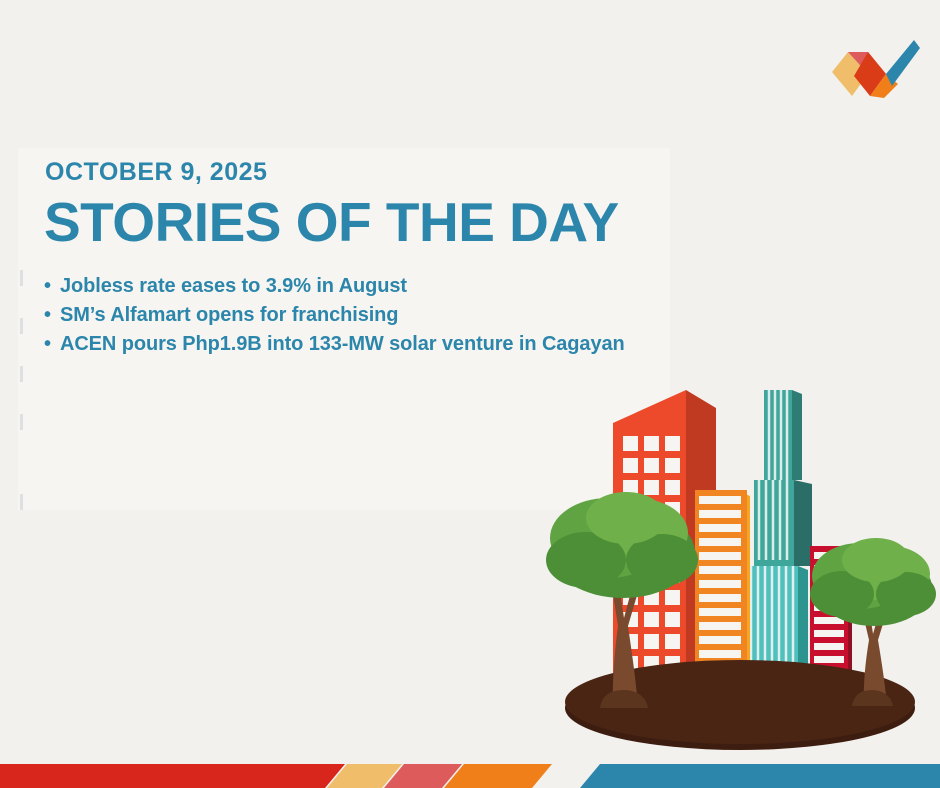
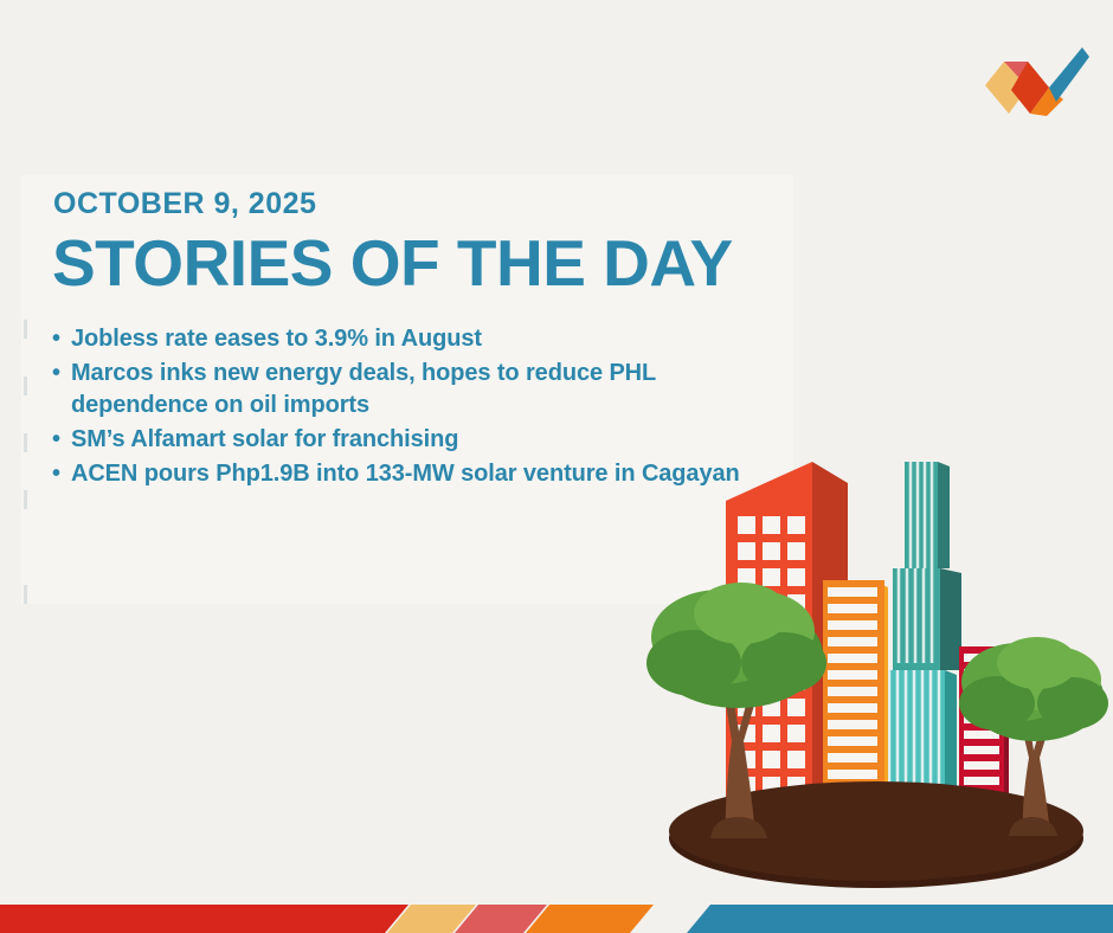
  OCTOBER 9, 2025
  STORIES OF THE DAY
  Jobless rate eases to 3.9% in August
+ Marcos inks new energy deals, hopes to reduce PHL dependence on oil imports
- SM’s Alfamart opens for franchising
+ SM’s Alfamart solar for franchising
  ACEN pours Php1.9B into 133-MW solar venture in Cagayan
